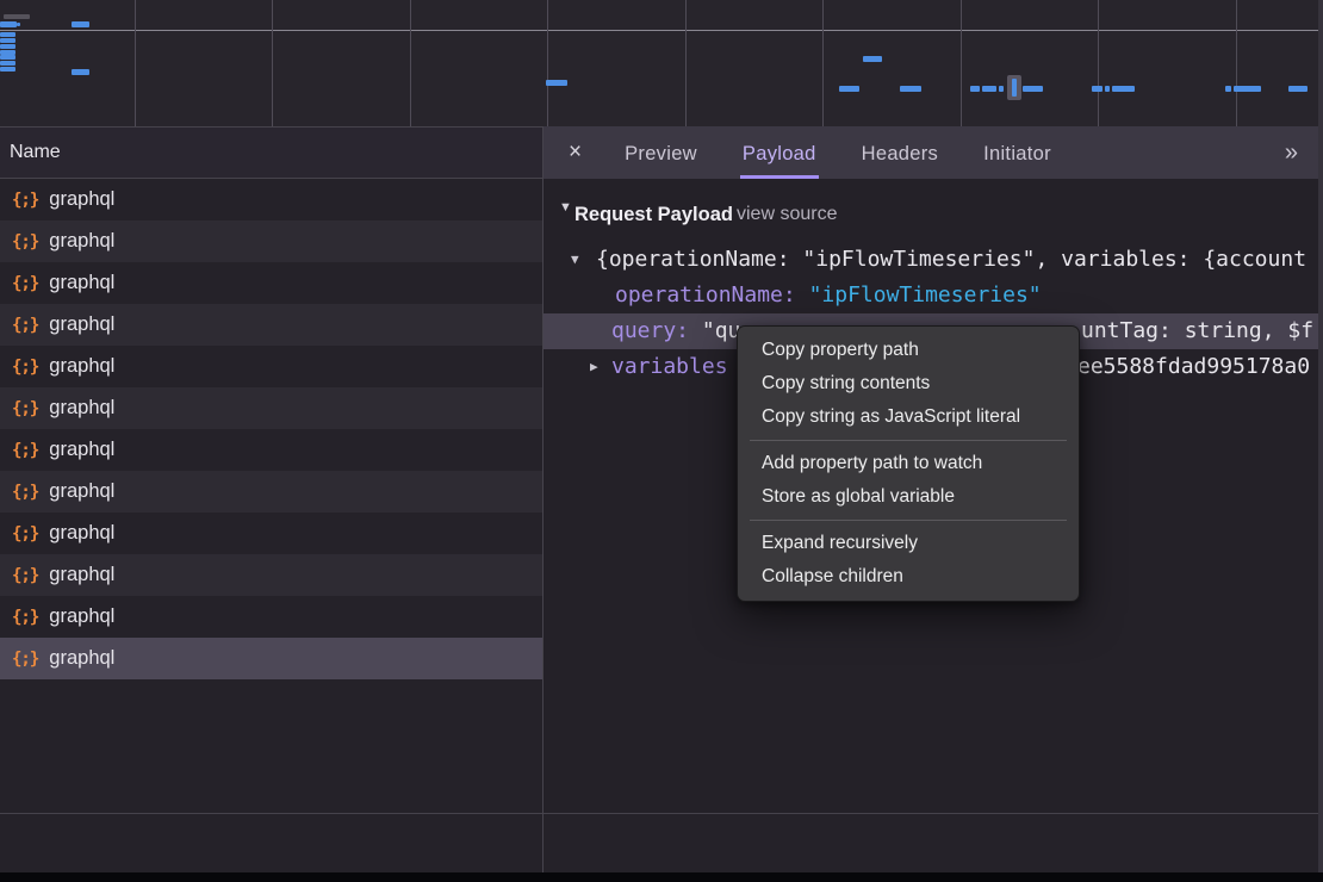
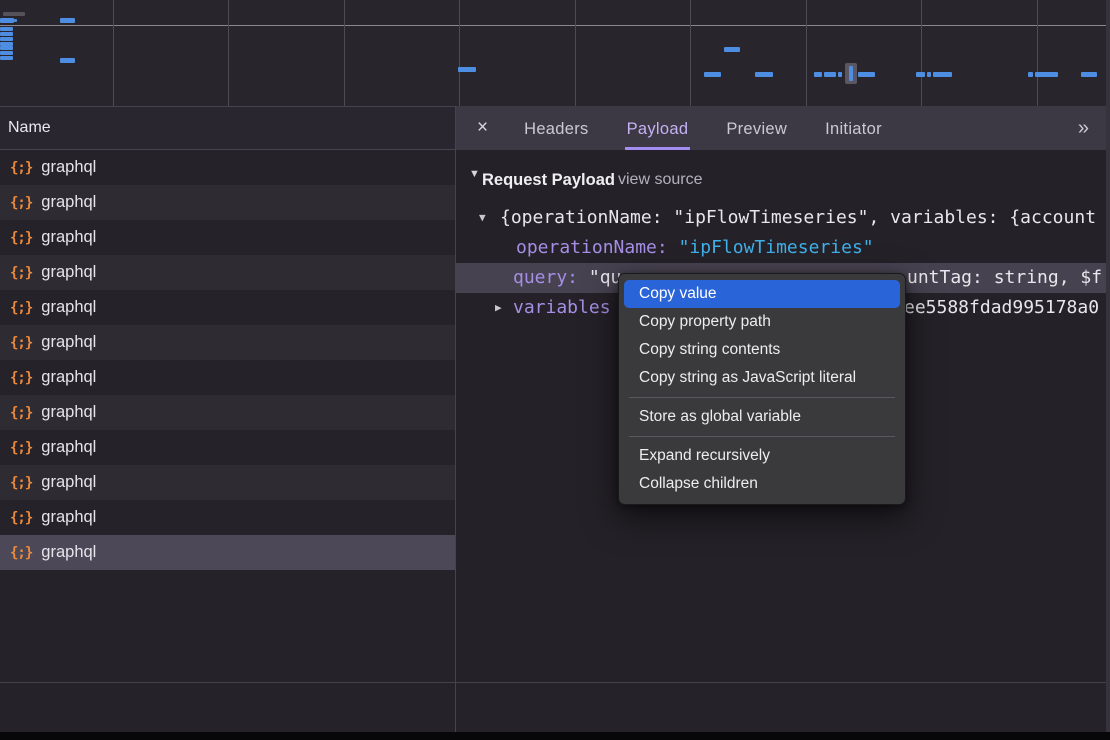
  Name
  {;}
  graphql
  {;}
  graphql
  {;}
  graphql
  {;}
  graphql
  {;}
  graphql
  {;}
  graphql
  {;}
  graphql
  {;}
  graphql
  {;}
  graphql
  {;}
  graphql
  {;}
  graphql
  {;}
  graphql
  ×
- Preview
+ Headers
  Payload
- Headers
+ Preview
  Initiator
  »
  ▼
  Request Payload
  view source
  ▼
  {operationName: "ipFlowTimeseries", variables: {account
  operationName: "ipFlowTimeseries"
  query: "qu
  untTag: string, $f
  ▶
  variables
  ee5588fdad995178a0
+ Copy value
  Copy property path
  Copy string contents
  Copy string as JavaScript literal
- Add property path to watch
  Store as global variable
  Expand recursively
  Collapse children
